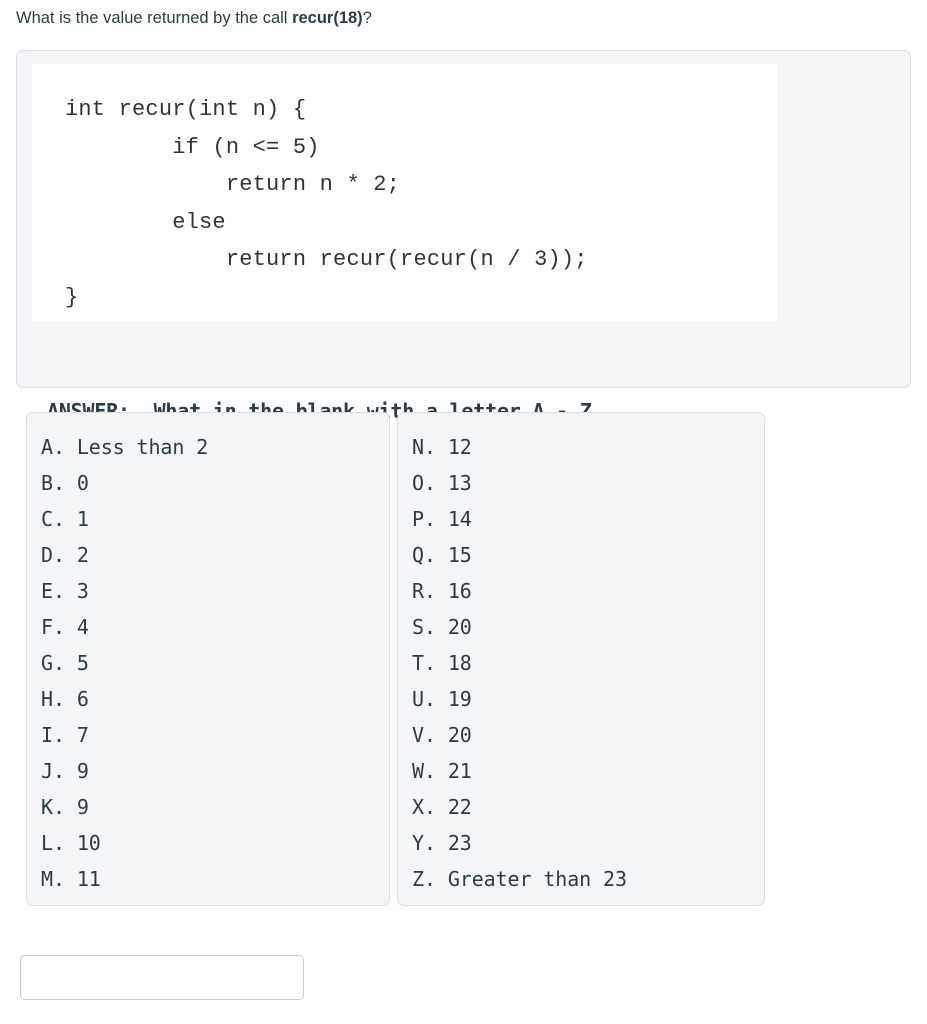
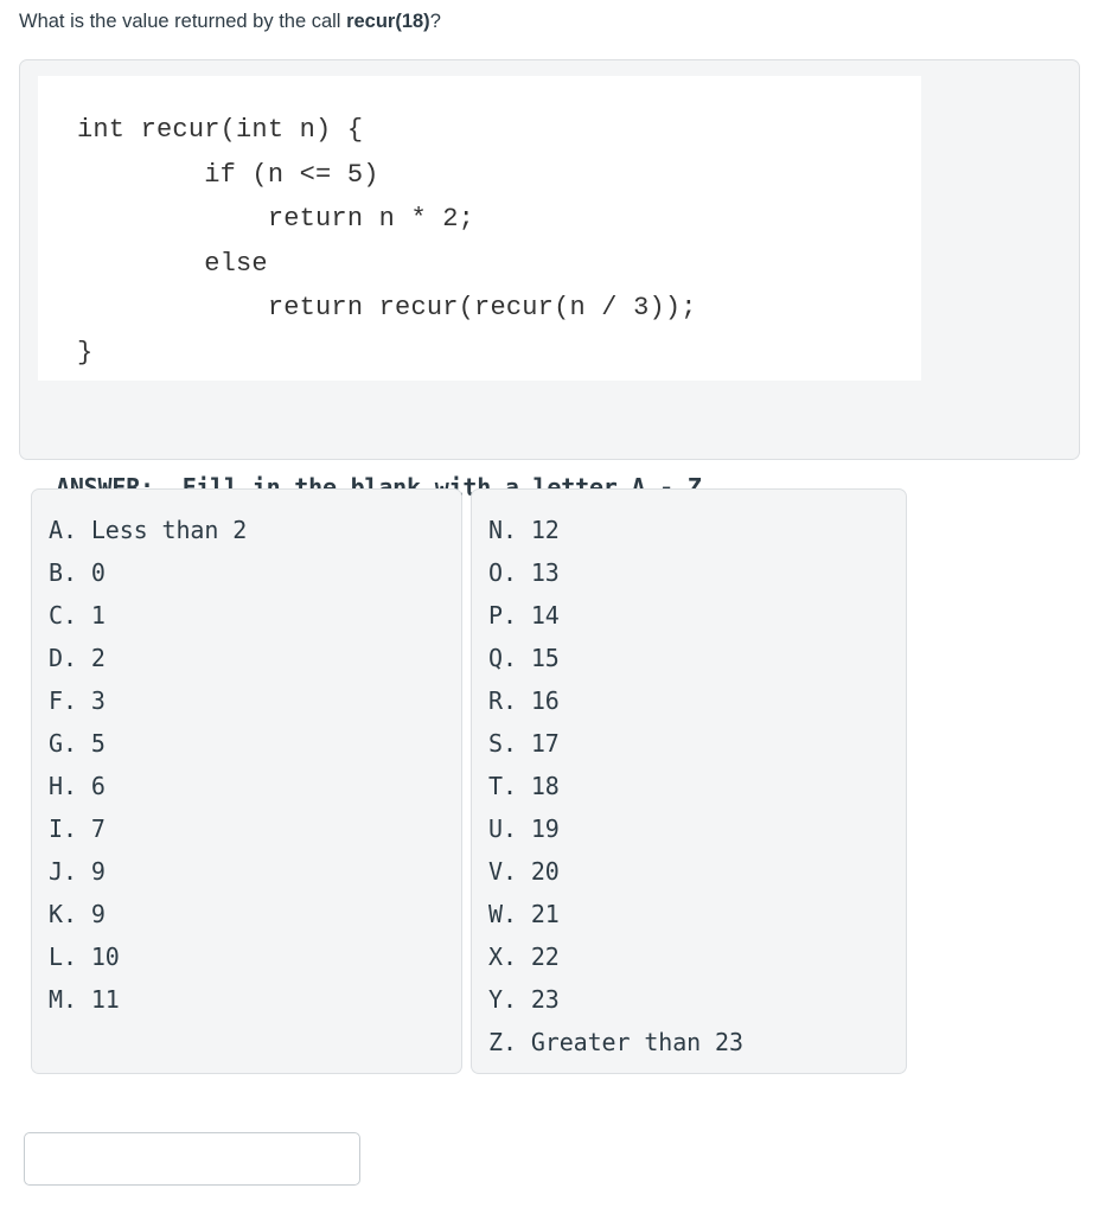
  What is the value returned by the call recur(18)?
  int recur(int n) {
  if (n <= 5)
  return n * 2;
  else
  return recur(recur(n / 3));
  }
- ANSWER: What in the blank with a letter A - Z
+ ANSWER: Fill in the blank with a letter A - Z
  A. Less than 2
  B. 0
  C. 1
  D. 2
- E. 3
- F. 4
+ F. 3
  G. 5
  H. 6
  I. 7
  J. 9
  K. 9
  L. 10
  M. 11
  N. 12
  O. 13
  P. 14
  Q. 15
  R. 16
- S. 20
+ S. 17
  T. 18
  U. 19
  V. 20
  W. 21
  X. 22
  Y. 23
  Z. Greater than 23
